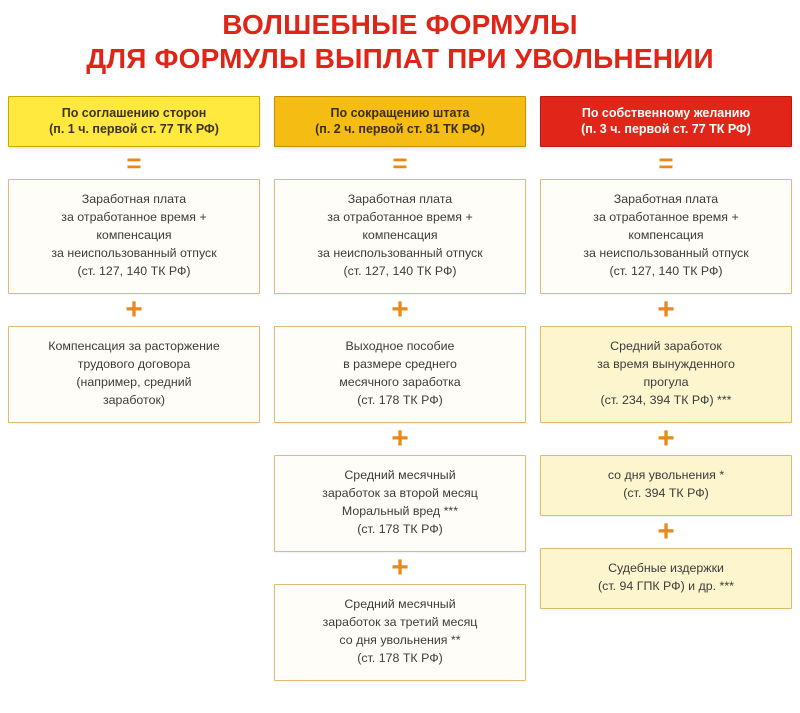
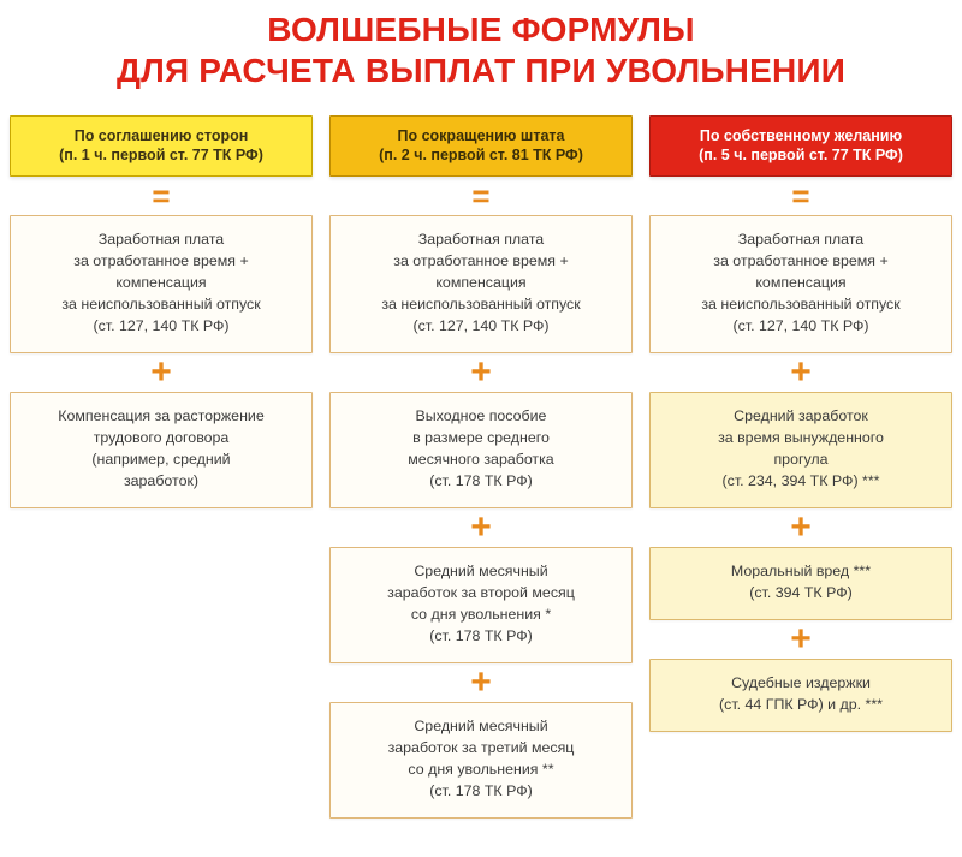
  ВОЛШЕБНЫЕ ФОРМУЛЫ
- ДЛЯ ФОРМУЛЫ ВЫПЛАТ ПРИ УВОЛЬНЕНИИ
+ ДЛЯ РАСЧЕТА ВЫПЛАТ ПРИ УВОЛЬНЕНИИ
  По соглашению сторон
  (п. 1 ч. первой ст. 77 ТК РФ)
  =
  Заработная плата
  за отработанное время +
  компенсация
  за неиспользованный отпуск
  (ст. 127, 140 ТК РФ)
  +
  Компенсация за расторжение
  трудового договора
  (например, средний
  заработок)
  По сокращению штата
  (п. 2 ч. первой ст. 81 ТК РФ)
  =
  Заработная плата
  за отработанное время +
  компенсация
  за неиспользованный отпуск
  (ст. 127, 140 ТК РФ)
  +
  Выходное пособие
  в размере среднего
  месячного заработка
  (ст. 178 ТК РФ)
  +
  Средний месячный
  заработок за второй месяц
- Моральный вред ***
+ со дня увольнения *
  (ст. 178 ТК РФ)
  +
  Средний месячный
  заработок за третий месяц
  со дня увольнения **
  (ст. 178 ТК РФ)
  По собственному желанию
- (п. 3 ч. первой ст. 77 ТК РФ)
+ (п. 5 ч. первой ст. 77 ТК РФ)
  =
  Заработная плата
  за отработанное время +
  компенсация
  за неиспользованный отпуск
  (ст. 127, 140 ТК РФ)
  +
  Средний заработок
  за время вынужденного
  прогула
  (ст. 234, 394 ТК РФ) ***
  +
- со дня увольнения *
+ Моральный вред ***
  (ст. 394 ТК РФ)
  +
  Судебные издержки
- (ст. 94 ГПК РФ) и др. ***
+ (ст. 44 ГПК РФ) и др. ***
